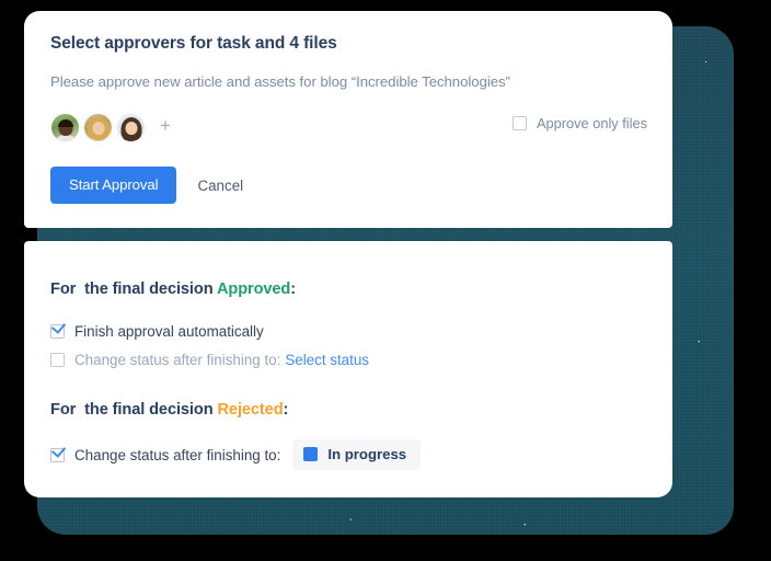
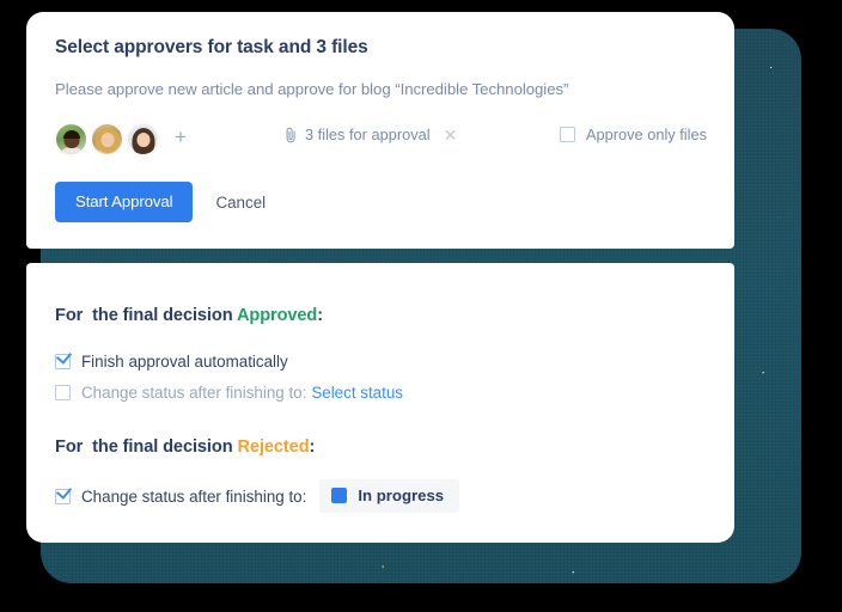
- Select approvers for task and 4 files
+ Select approvers for task and 3 files
- Please approve new article and assets for blog “Incredible Technologies”
+ Please approve new article and approve for blog “Incredible Technologies”
  +
+ 3 files for approval
+ ✕
  Approve only files
  Start Approval
  Cancel
  For the final decision Approved:
  Finish approval automatically
  Change status after finishing to:
  Select status
  For the final decision Rejected:
  Change status after finishing to:
  In progress
